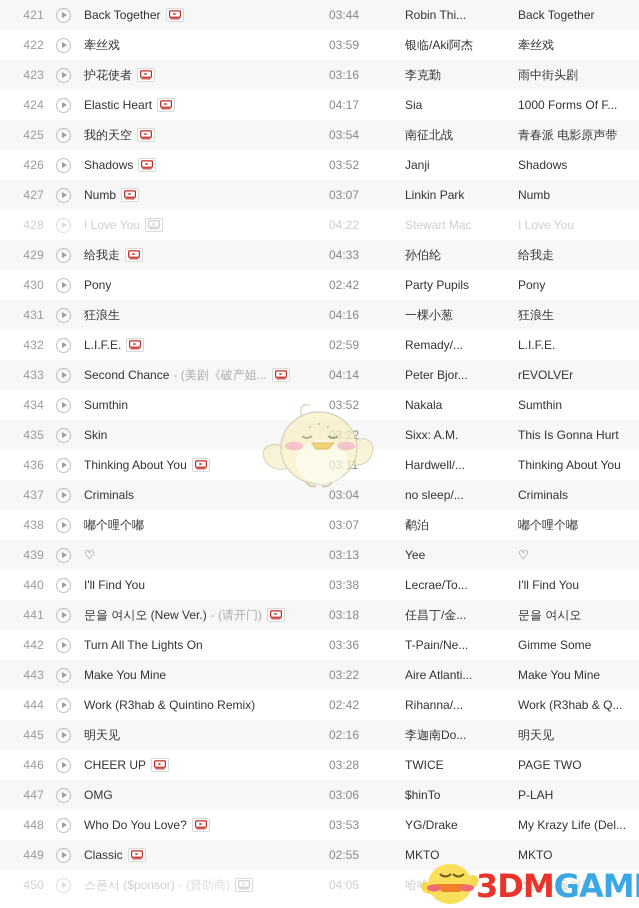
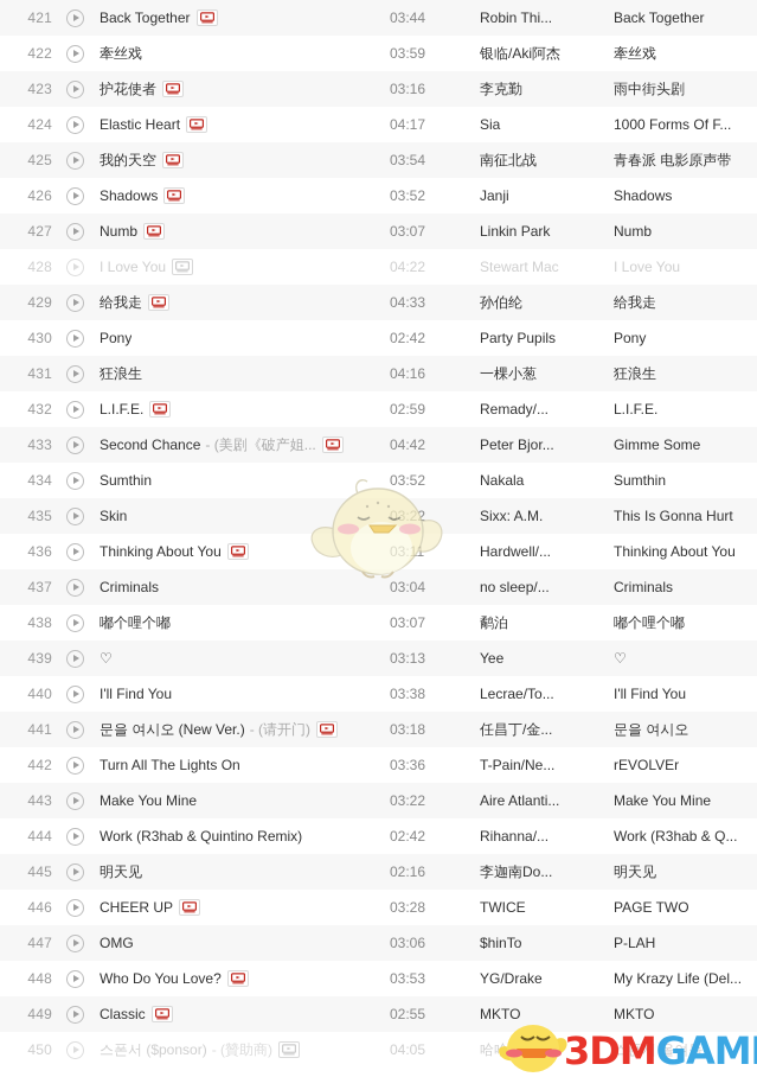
  421
  Back Together
  03:44
  Robin Thi...
  Back Together
  422
  牽丝戏
  03:59
  银临/Aki阿杰
  牽丝戏
  423
  护花使者
  03:16
  李克勤
  雨中街头剧
  424
  Elastic Heart
  04:17
  Sia
  1000 Forms Of F...
  425
  我的天空
  03:54
  南征北战
  青春派 电影原声带
  426
  Shadows
  03:52
  Janji
  Shadows
  427
  Numb
  03:07
  Linkin Park
  Numb
  428
  I Love You
  04:22
  Stewart Mac
  I Love You
  429
  给我走
  04:33
  孙伯纶
  给我走
  430
  Pony
  02:42
  Party Pupils
  Pony
  431
  狂浪生
  04:16
  一棵小葱
  狂浪生
  432
  L.I.F.E.
  02:59
  Remady/...
  L.I.F.E.
  433
  Second Chance
  - (美剧《破产姐...
- 04:14
+ 04:42
  Peter Bjor...
- rEVOLVEr
+ Gimme Some
  434
  Sumthin
  03:52
  Nakala
  Sumthin
  435
  Skin
  03:22
  Sixx: A.M.
  This Is Gonna Hurt
  436
  Thinking About You
  03:11
  Hardwell/...
  Thinking About You
  437
  Criminals
  03:04
  no sleep/...
  Criminals
  438
  嘟个哩个嘟
  03:07
  鹬泊
  嘟个哩个嘟
  439
  ♡
  03:13
  Yee
  ♡
  440
  I'll Find You
  03:38
  Lecrae/To...
  I'll Find You
  441
  문을 여시오 (New Ver.)
  - (请开门)
  03:18
  任昌丁/金...
  문을 여시오
  442
  Turn All The Lights On
  03:36
  T-Pain/Ne...
- Gimme Some
+ rEVOLVEr
  443
  Make You Mine
  03:22
  Aire Atlanti...
  Make You Mine
  444
  Work (R3hab & Quintino Remix)
  02:42
  Rihanna/...
  Work (R3hab & Q...
  445
  明天见
  02:16
  李迦南Do...
  明天见
  446
  CHEER UP
  03:28
  TWICE
  PAGE TWO
  447
  OMG
  03:06
  $hinTo
  P-LAH
  448
  Who Do You Love?
  03:53
  YG/Drake
  My Krazy Life (Del...
  449
  Classic
  02:55
  MKTO
  MKTO
  450
  스폰서 ($ponsor)
  - (贊助商)
  04:05
  스폰서 올여들
  3DMGAM
